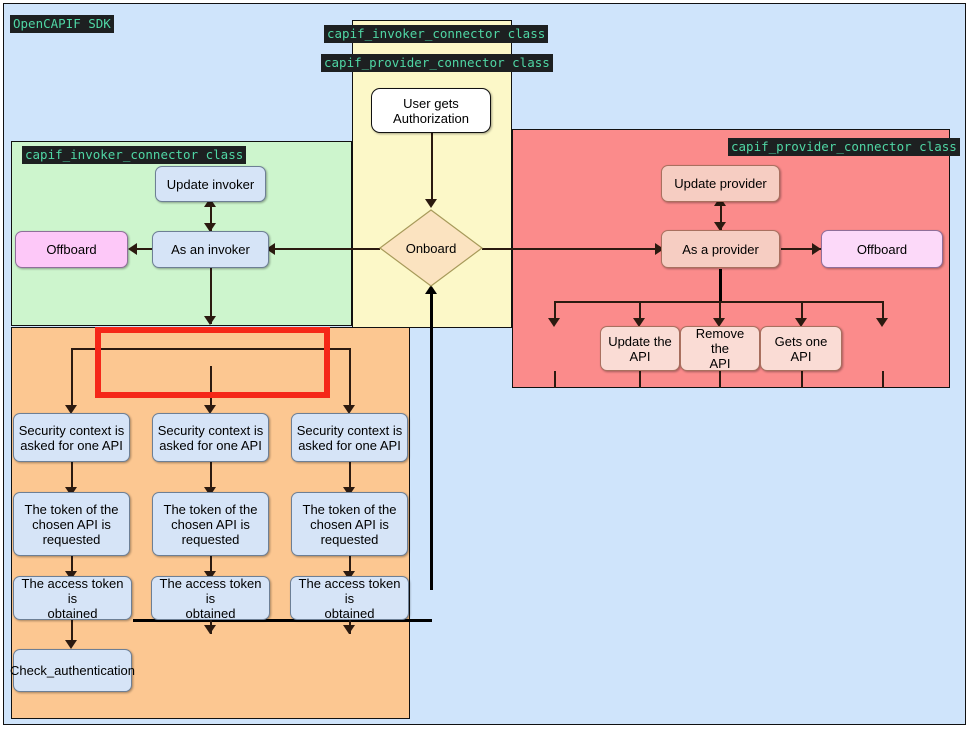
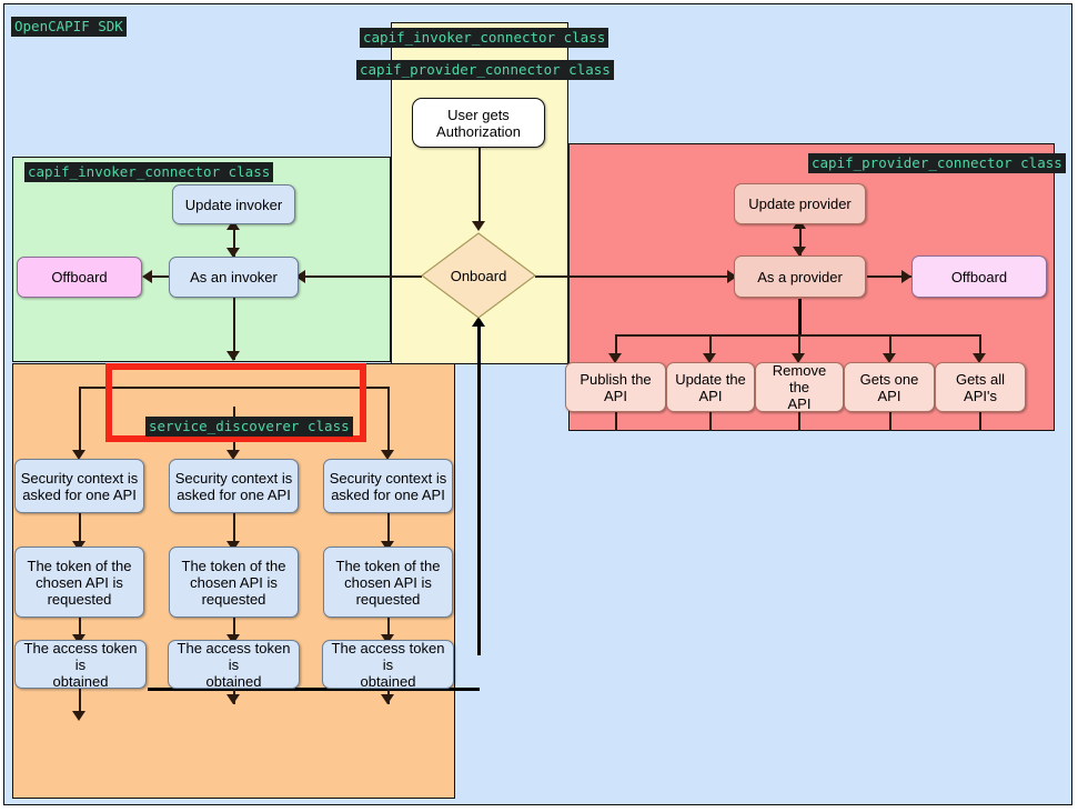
  User gets
  Authorization
  Onboard
  Update invoker
  As an invoker
  Offboard
  Security context is
  asked for one API
  The token of the
  chosen API is
  requested
  The access token is
  obtained
- Check_authentication
  Security context is
  asked for one API
  The token of the
  chosen API is
  requested
  The access token is
  obtained
  Security context is
  asked for one API
  The token of the
  chosen API is
  requested
  The access token is
  obtained
  Update provider
  As a provider
  Offboard
+ Publish the API
  Update the
  API
  Remove the
  API
  Gets one API
+ Gets all API's
  OpenCAPIF SDK
  capif_invoker_connector class
  capif_invoker_connector class
  capif_provider_connector class
  capif_provider_connector class
+ service_discoverer class
